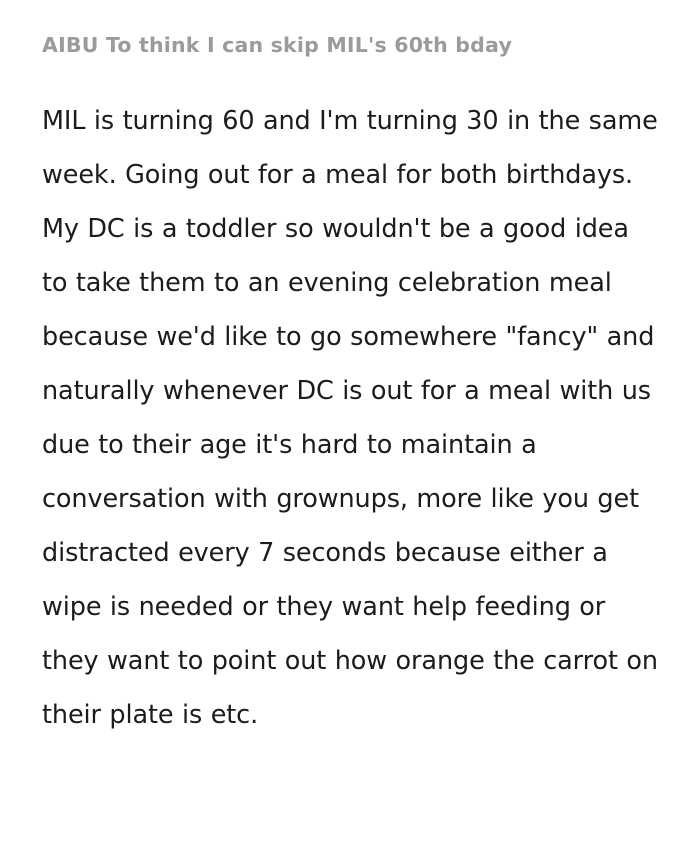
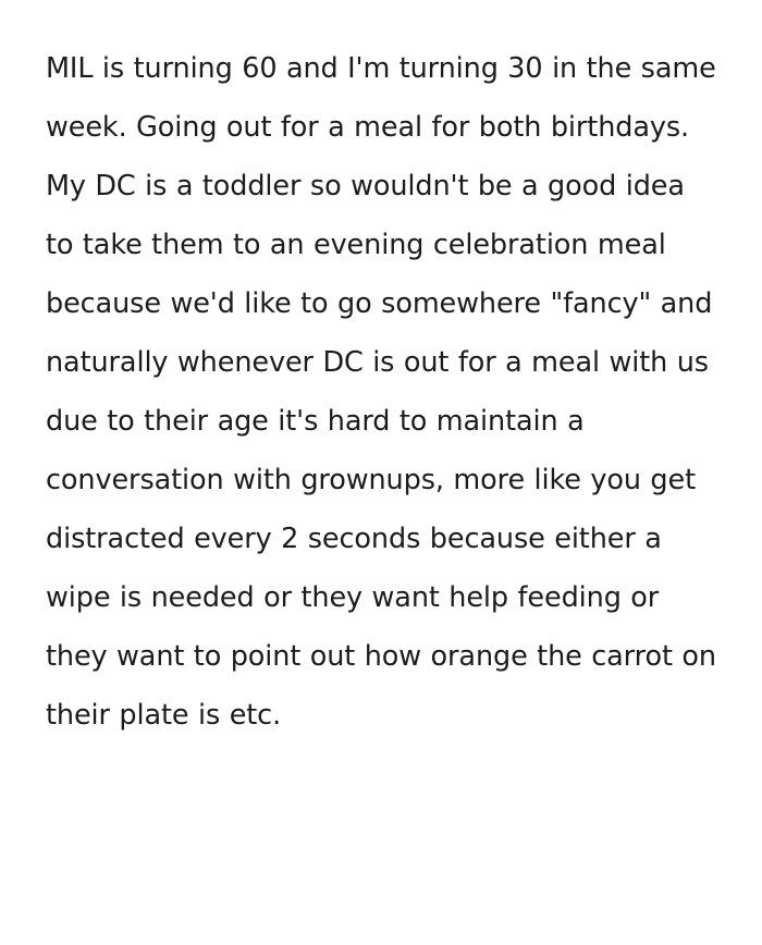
- AIBU To think I can skip MIL's 60th bday
- MIL is turning 60 and I'm turning 30 in the same week. Going out for a meal for both birthdays. My DC is a toddler so wouldn't be a good idea to take them to an evening celebration meal because we'd like to go somewhere "fancy" and naturally whenever DC is out for a meal with us due to their age it's hard to maintain a conversation with grownups, more like you get distracted every 7 seconds because either a wipe is needed or they want help feeding or they want to point out how orange the carrot on their plate is etc.
+ MIL is turning 60 and I'm turning 30 in the same week. Going out for a meal for both birthdays. My DC is a toddler so wouldn't be a good idea to take them to an evening celebration meal because we'd like to go somewhere "fancy" and naturally whenever DC is out for a meal with us due to their age it's hard to maintain a conversation with grownups, more like you get distracted every 2 seconds because either a wipe is needed or they want help feeding or they want to point out how orange the carrot on their plate is etc.
